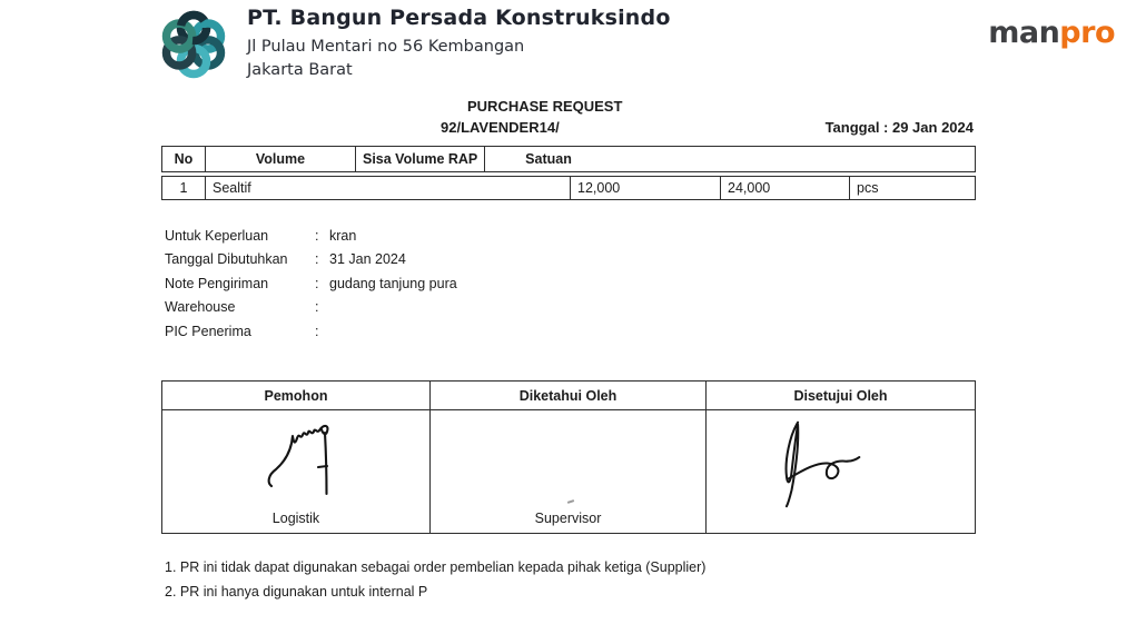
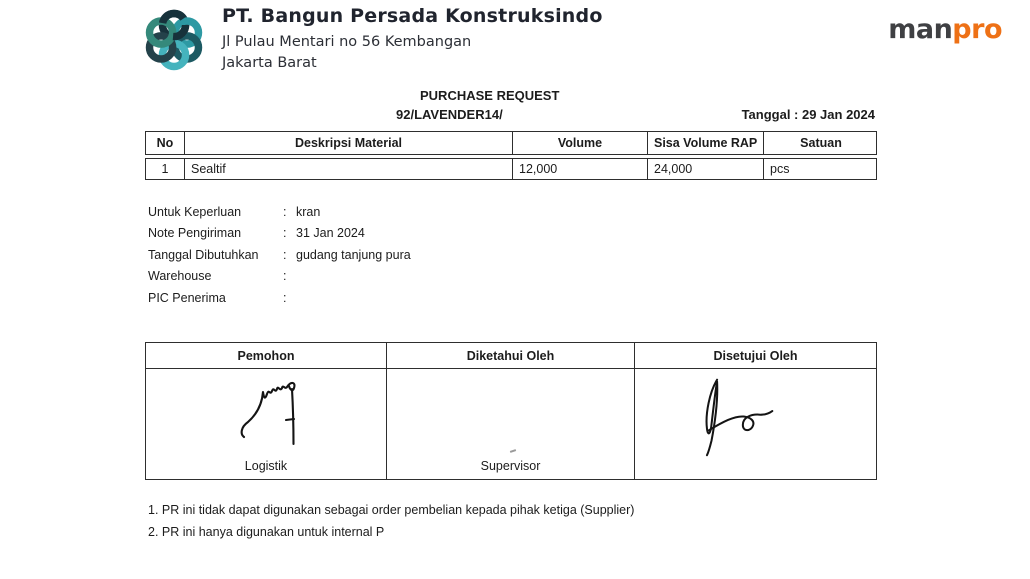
  PT. Bangun Persada Konstruksindo
  Jl Pulau Mentari no 56 Kembangan
  Jakarta Barat
  manpro
  PURCHASE REQUEST
  92/LAVENDER14/
  Tanggal : 29 Jan 2024
  No
+ Deskripsi Material
  Volume
  Sisa Volume RAP
  Satuan
  1
  Sealtif
  12,000
  24,000
  pcs
  Untuk Keperluan
  :
  kran
- Tanggal Dibutuhkan
+ Note Pengiriman
  :
  31 Jan 2024
- Note Pengiriman
+ Tanggal Dibutuhkan
  :
  gudang tanjung pura
  Warehouse
  :
  PIC Penerima
  :
  Pemohon
  Logistik
  Diketahui Oleh
  Supervisor
  Disetujui Oleh
  1. PR ini tidak dapat digunakan sebagai order pembelian kepada pihak ketiga (Supplier)
  2. PR ini hanya digunakan untuk internal P
